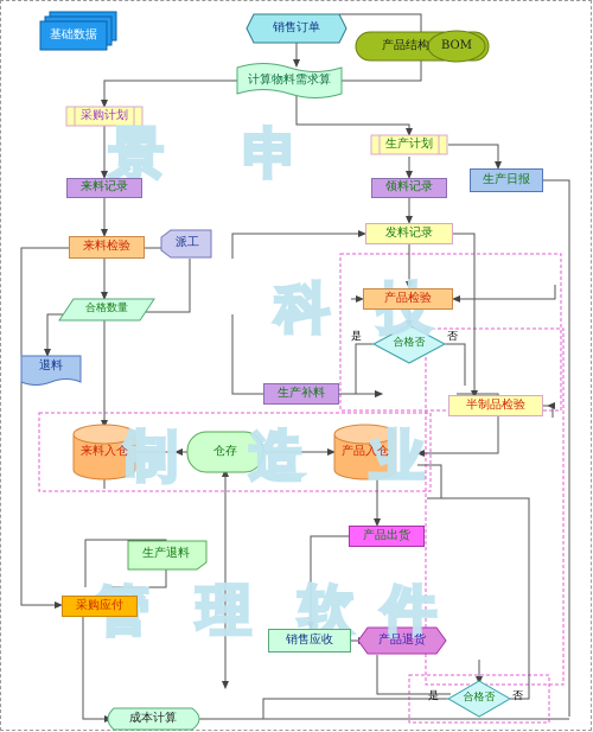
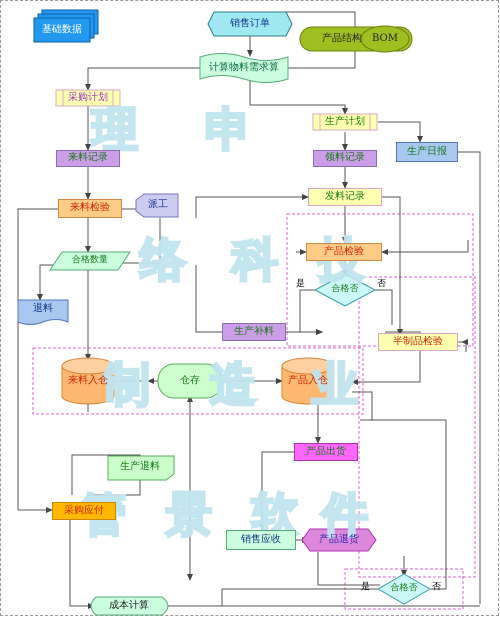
- 景
+ 理
  申
+ 络
  科
  制
  造
  业
- 理
+ 景
  软
  件
  基础数据
  销售订单
  产品结构
  BOM
  计算物料需求算
  采购计划
  生产计划
  来料记录
  领料记录
  生产日报
  发料记录
  来料检验
  派工
  产品检验
  合格数量
  合格否
  合格否
  退料
  生产补料
  半制品检验
  来料入仓
  仓存
  产品入仓
  生产退料
  产品出货
  采购应付
  销售应收
  产品退货
  成本计算
  是
  否
  是
  否
